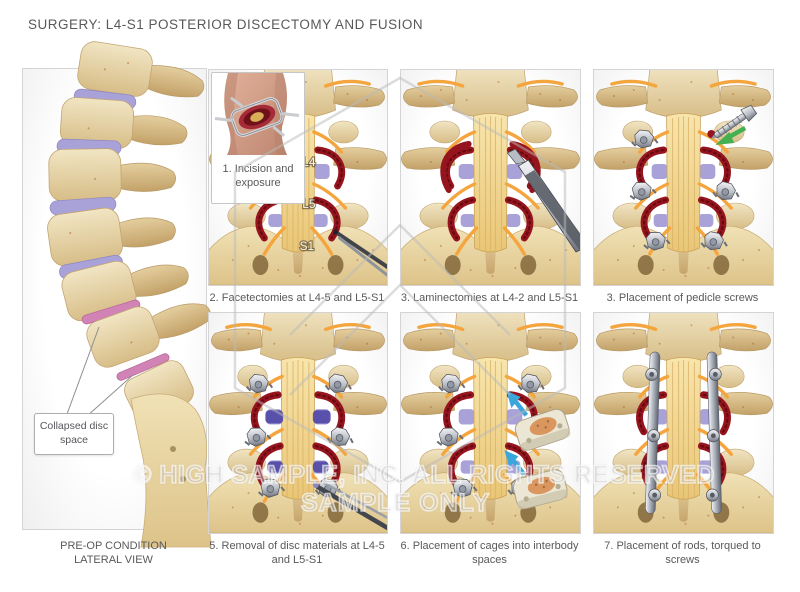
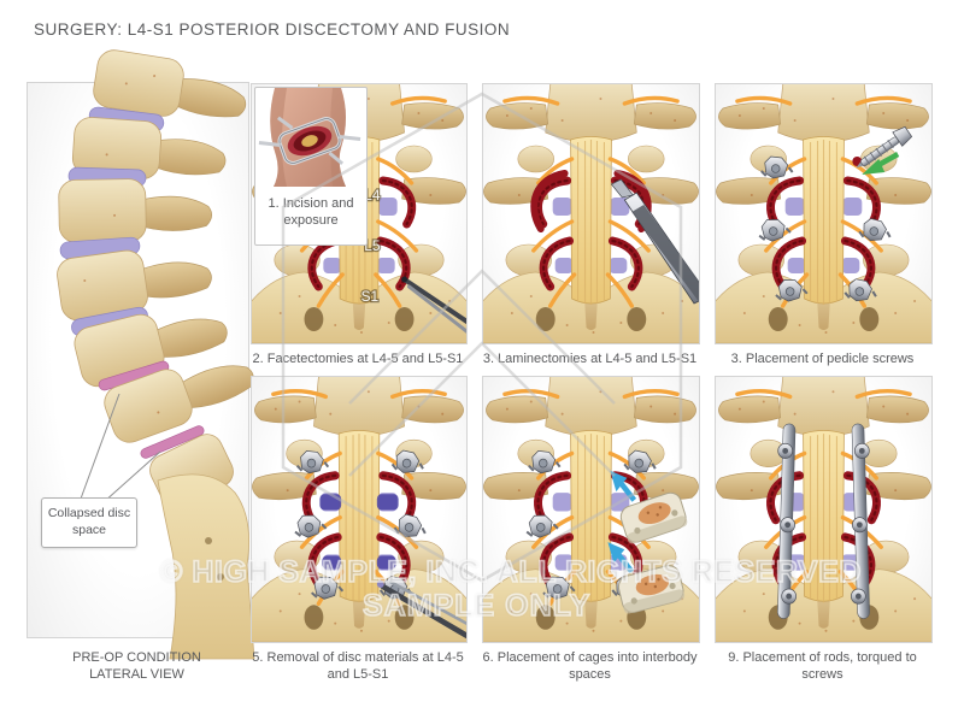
  SURGERY: L4-S1 POSTERIOR DISCECTOMY AND FUSION
  Collapsed disc space
  L4
  L5
  S1
  1. Incision and exposure
  PRE-OP CONDITION
  LATERAL VIEW
  2. Facetectomies at L4-5 and L5-S1
- 3. Laminectomies at L4-2 and L5-S1
+ 3. Laminectomies at L4-5 and L5-S1
  3. Placement of pedicle screws
  5. Removal of disc materials at L4-5 and L5-S1
  6. Placement of cages into interbody spaces
- 7. Placement of rods, torqued to screws
+ 9. Placement of rods, torqued to screws
  © HIGH SAMPLE, INC. ALL RIGHTS RESERVED
  SAMPLE ONLY
